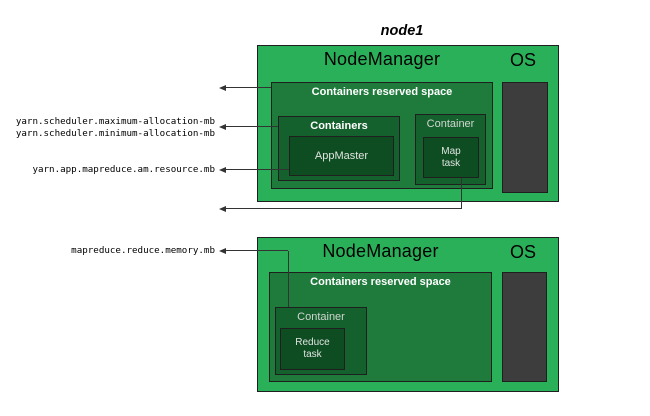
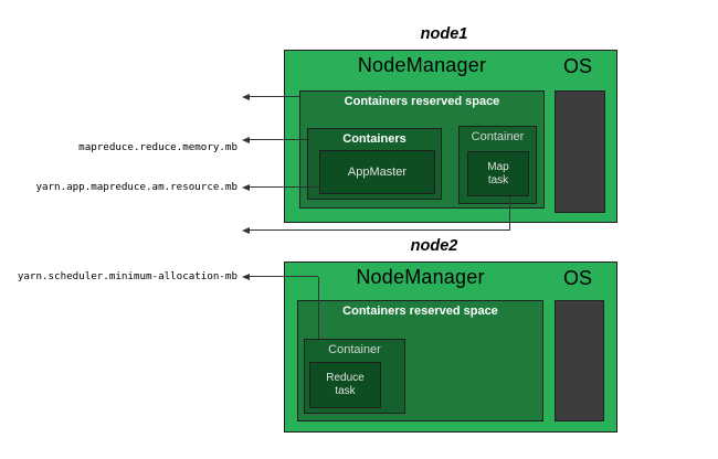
- yarn.scheduler.maximum-allocation-mb
- yarn.scheduler.minimum-allocation-mb
+ mapreduce.reduce.memory.mb
  yarn.app.mapreduce.am.resource.mb
- mapreduce.reduce.memory.mb
+ yarn.scheduler.minimum-allocation-mb
  node1
  NodeManager
  OS
  Containers reserved space
  Containers
  AppMaster
  Container
  Map
  task
+ node2
  NodeManager
  OS
  Containers reserved space
  Container
  Reduce
  task
